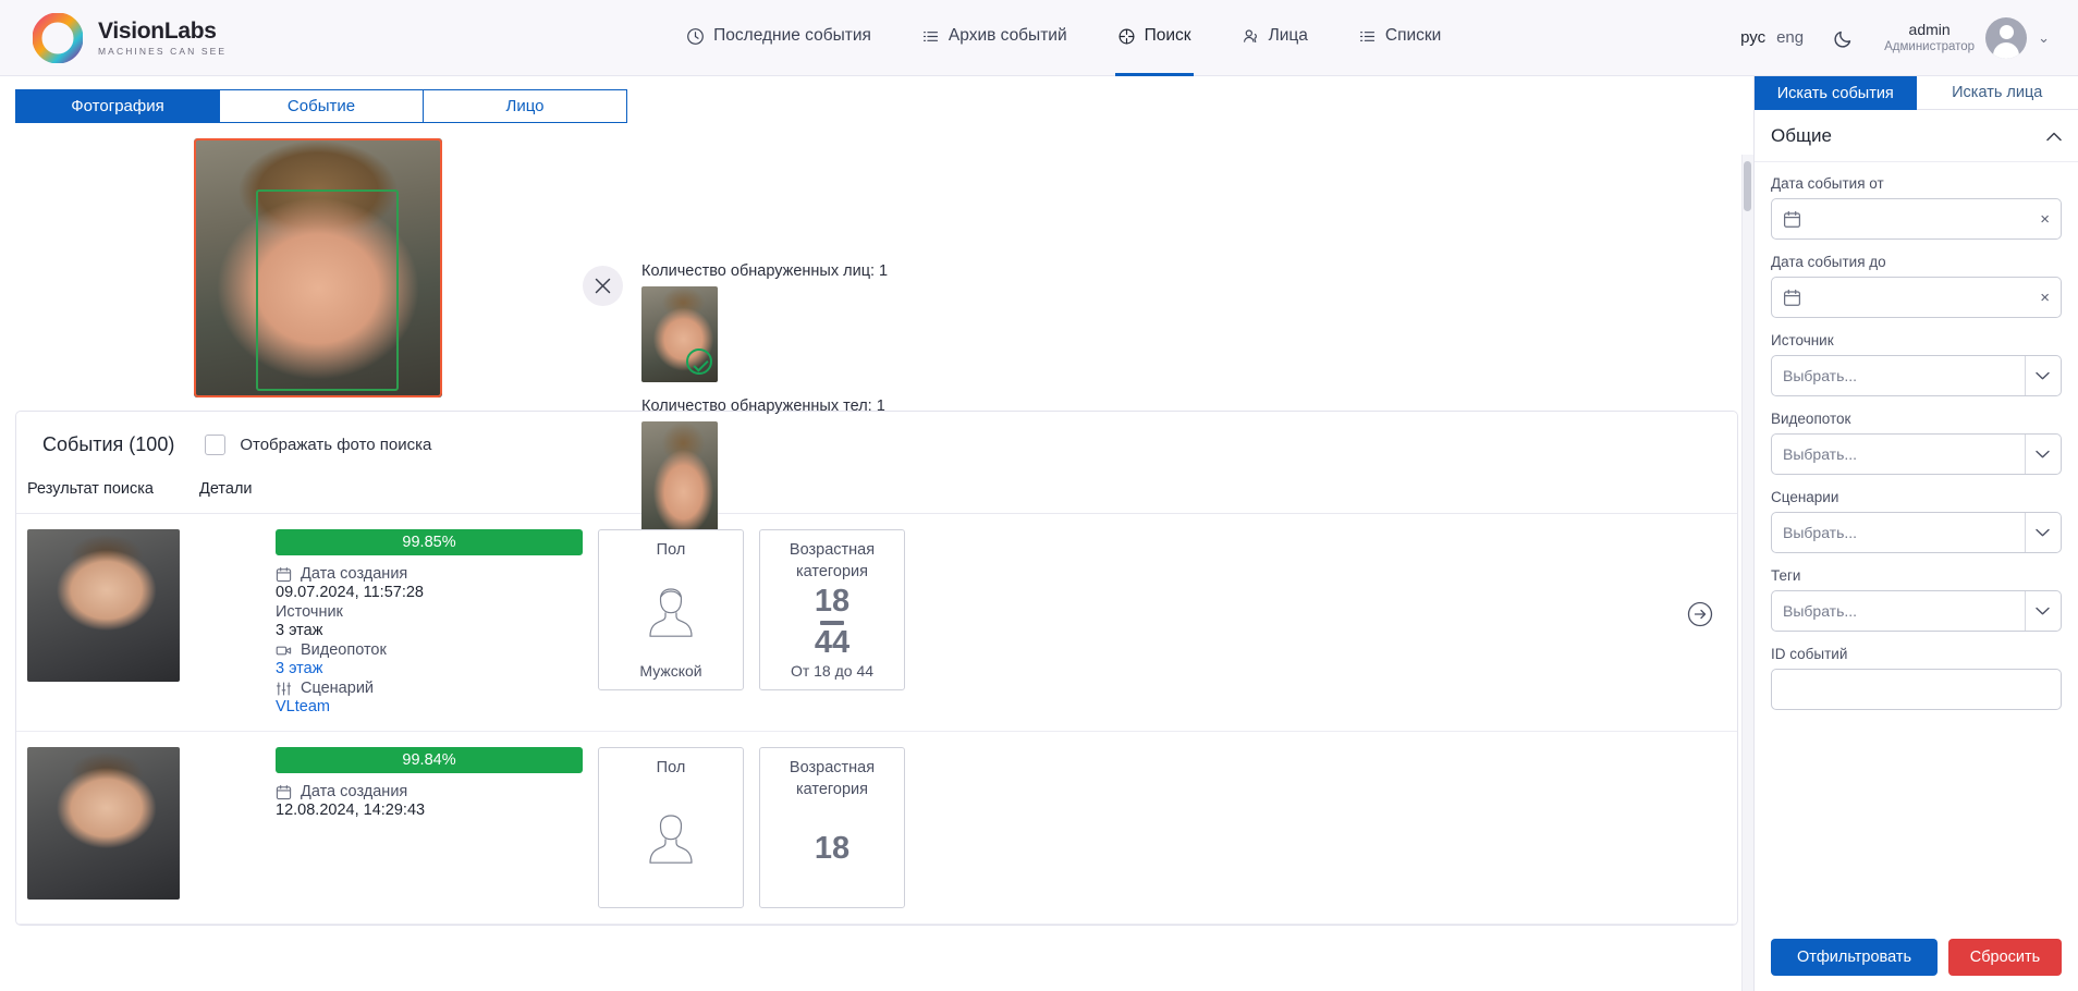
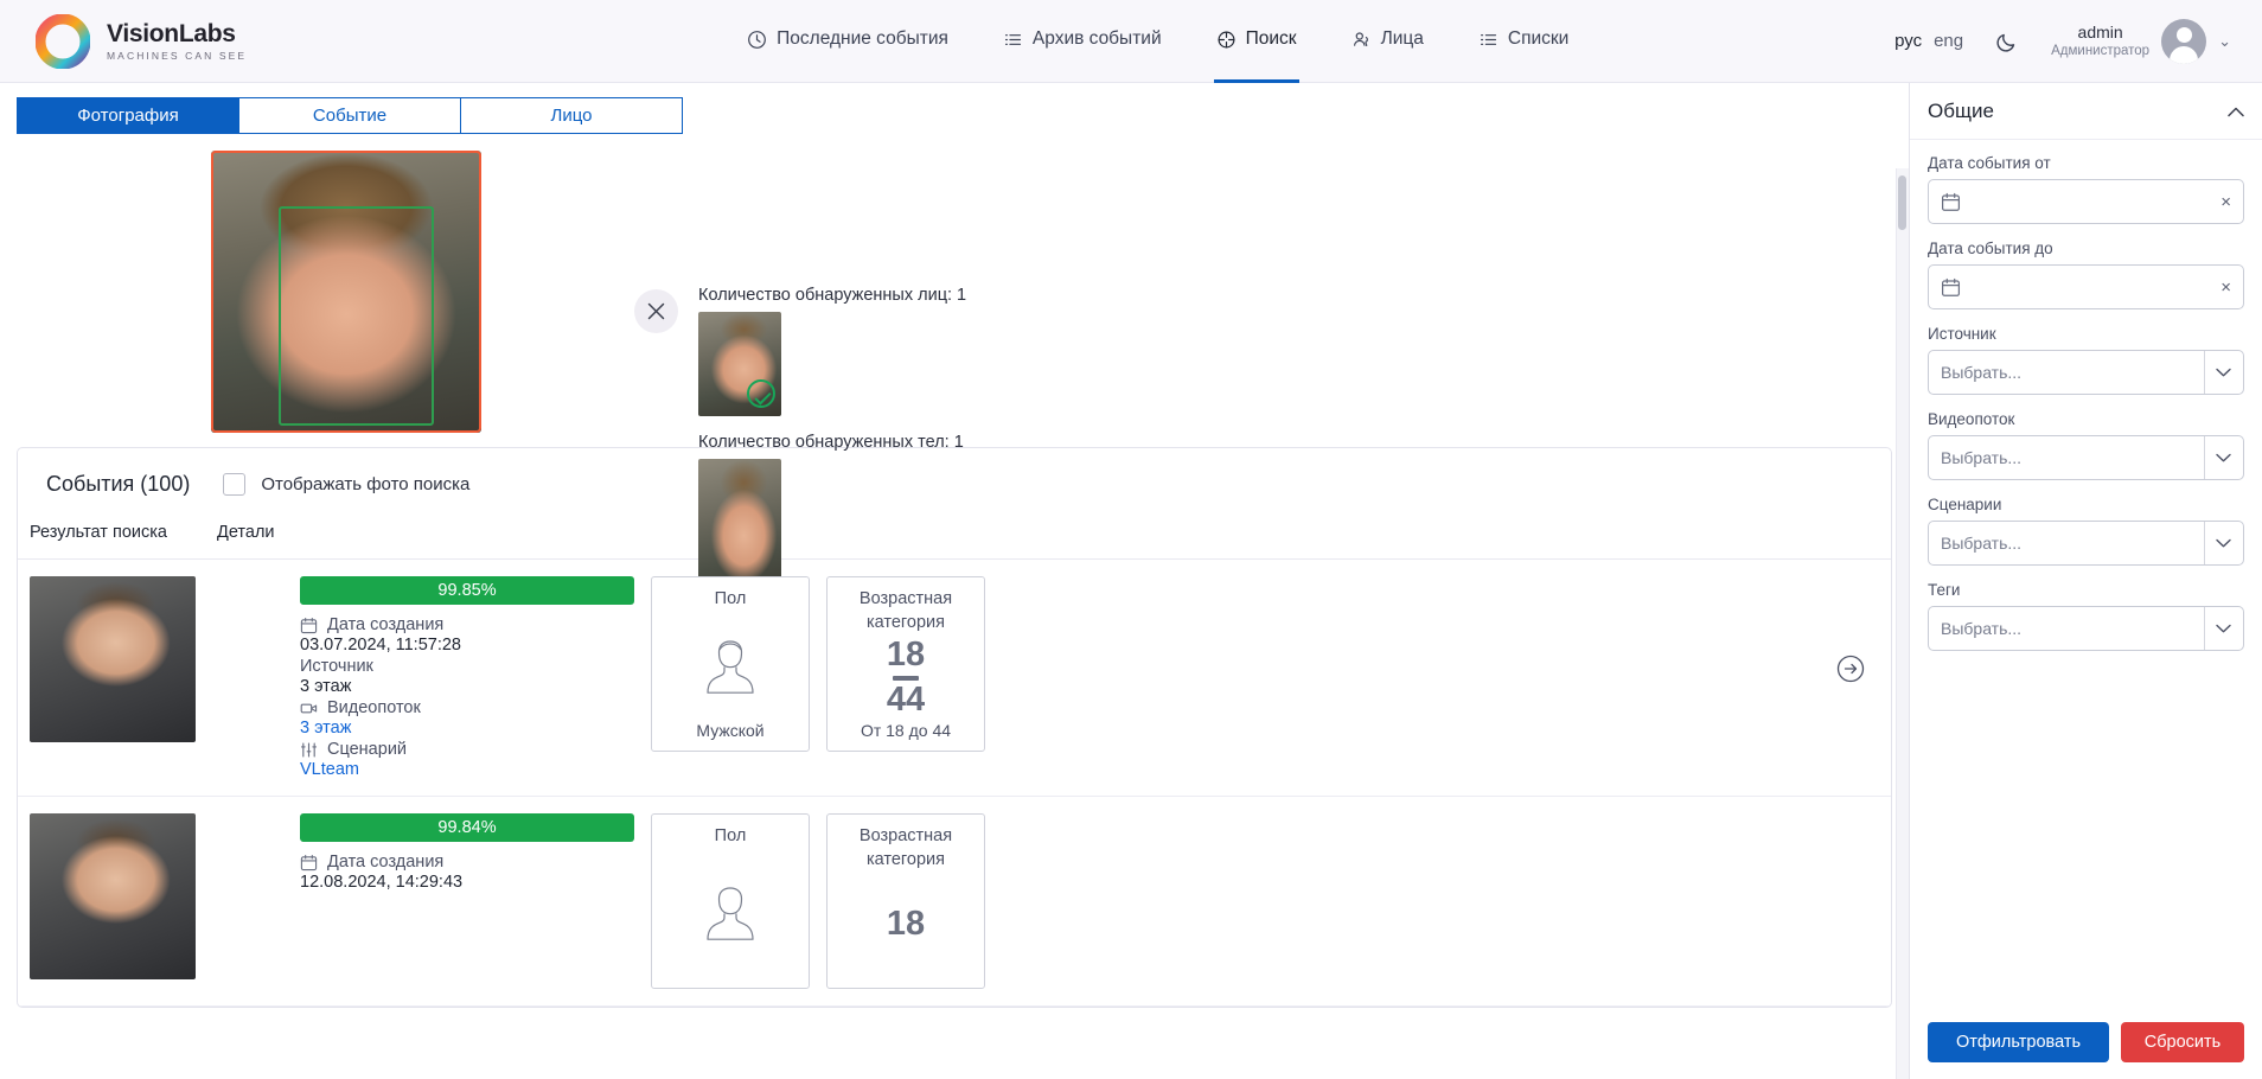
  VisionLabs
  MACHINES CAN SEE
  Последние события
  Архив событий
  Поиск
  Лица
  Списки
  рус
  eng
  admin
  Администратор
  ⌄
  Фотография
  Событие
  Лицо
  Количество обнаруженных лиц: 1
  Количество обнаруженных тел: 1
  События (100)
  Отображать фото поиска
  Результат поиска
  Детали
  99.85%
  Дата создания
- 09.07.2024, 11:57:28
+ 03.07.2024, 11:57:28
  Источник
  3 этаж
  Видеопоток
  3 этаж
  Сценарий
  VLteam
  Пол
  Мужской
  Возрастная категория
  18
  44
  От 18 до 44
  99.84%
  Дата создания
  12.08.2024, 14:29:43
  Пол
  Возрастная категория
  18
- Искать события
- Искать лица
  Общие
  Дата события от
  ×
  Дата события до
  ×
  Источник
  Выбрать...
  Видеопоток
  Выбрать...
  Сценарии
  Выбрать...
  Теги
  Выбрать...
- ID событий
  Отфильтровать
  Сбросить
